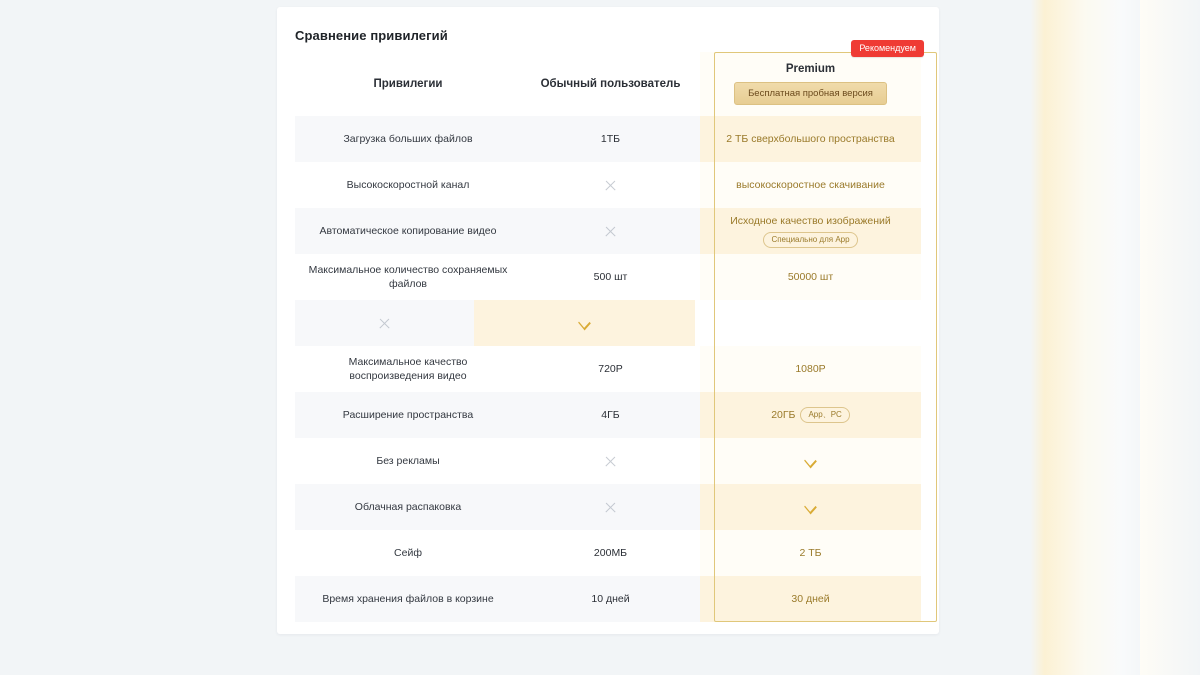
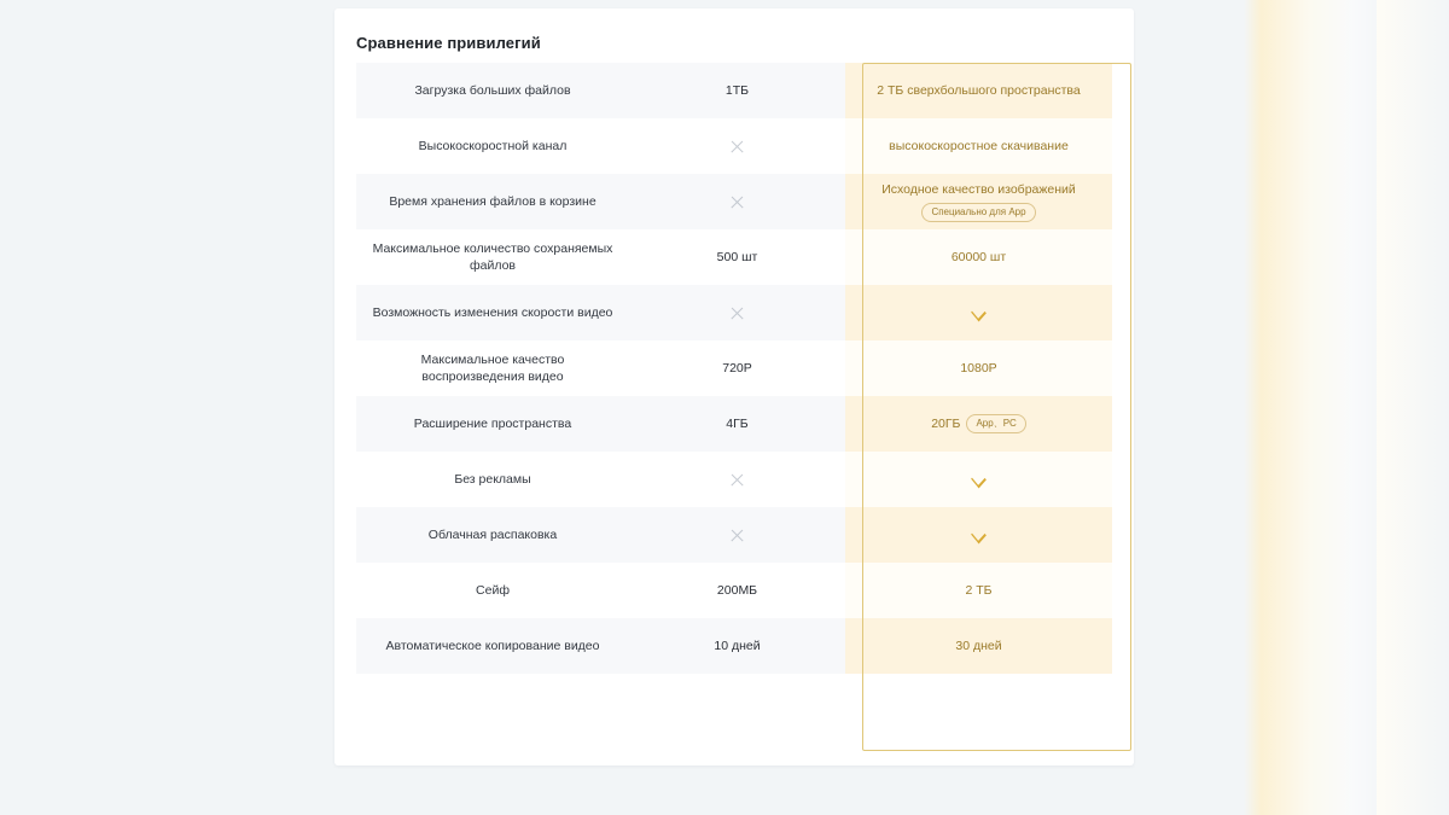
  Сравнение привилегий
- Привилегии
- Обычный пользователь
- Рекомендуем
- Premium
- Бесплатная пробная версия
  Загрузка больших файлов
  1ТБ
  2 ТБ сверхбольшого пространства
  Высокоскоростной канал
  высокоскоростное скачивание
- Автоматическое копирование видео
+ Время хранения файлов в корзине
  Исходное качество изображений
  Специально для App
  Максимальное количество сохраняемых файлов
  500 шт
- 50000 шт
+ 60000 шт
+ Возможность изменения скорости видео
  Максимальное качество воспроизведения видео
  720P
  1080P
  Расширение пространства
  4ГБ
  20ГБ
  App、PC
  Без рекламы
  Облачная распаковка
  Сейф
  200МБ
  2 ТБ
- Время хранения файлов в корзине
+ Автоматическое копирование видео
  10 дней
  30 дней
